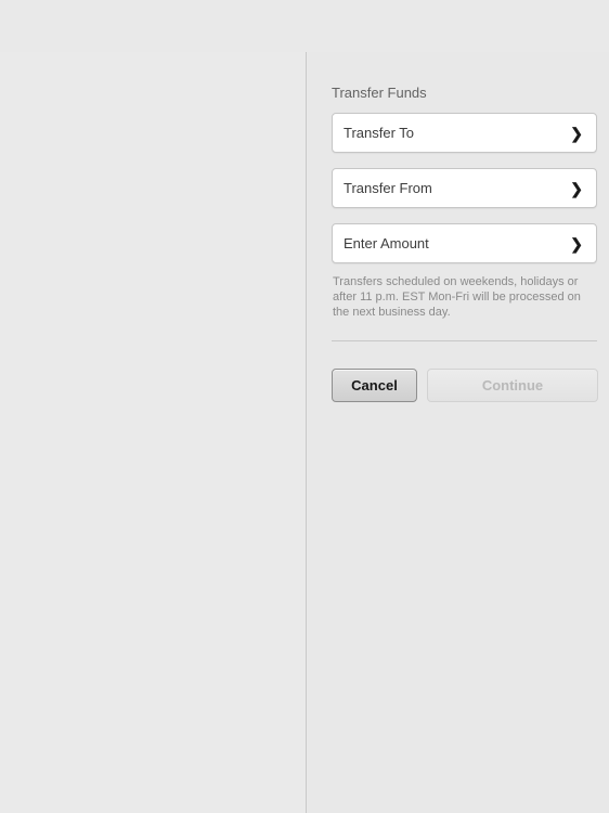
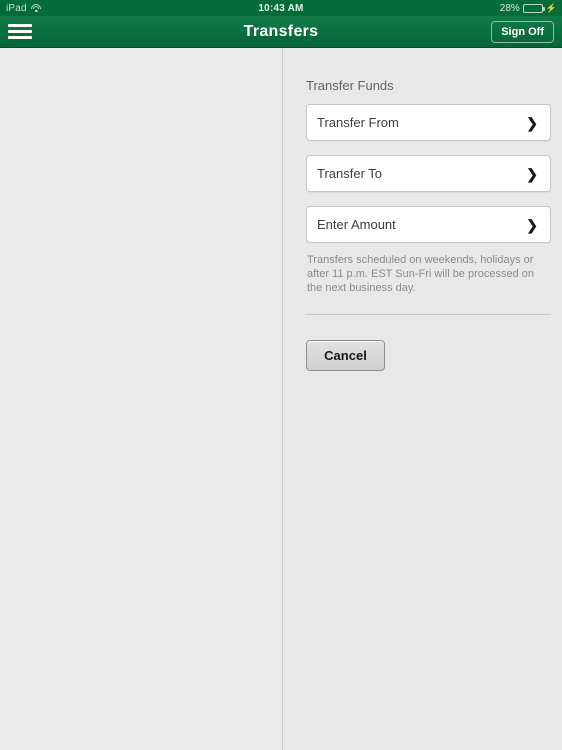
+ iPad
+ 10:43 AM
+ 28%
+ ⚡
+ Transfers
+ Sign Off
  Transfer Funds
- Transfer To
+ Transfer From
  ❯
- Transfer From
+ Transfer To
  ❯
  Enter Amount
  ❯
- Transfers scheduled on weekends, holidays or after 11 p.m. EST Mon-Fri will be processed on the next business day.
+ Transfers scheduled on weekends, holidays or after 11 p.m. EST Sun-Fri will be processed on the next business day.
  Cancel
- Continue
